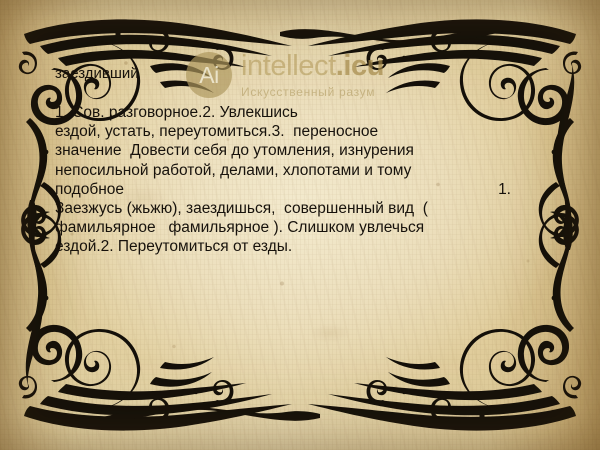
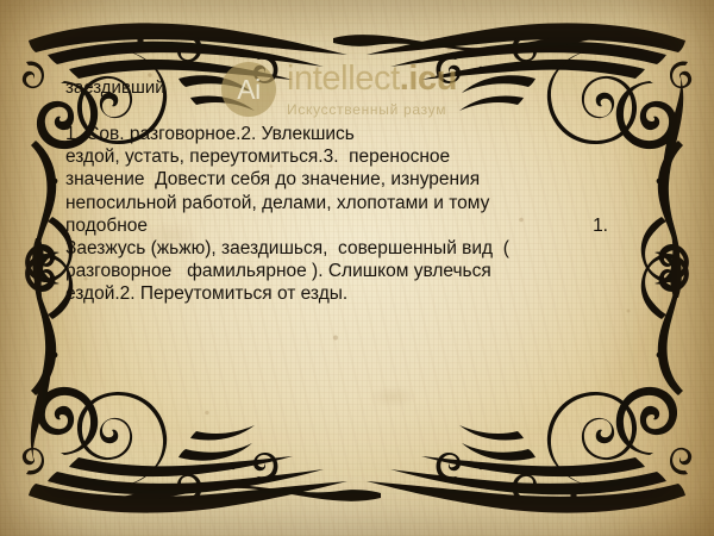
  Ai
  intellect.icu
  Искусственный разум
  заездивший
  1. Сов. разговорное.2. Увлекшись
  ездой, устать, переутомиться.3. переносное
- значение Довести себя до утомления, изнурения
+ значение Довести себя до значение, изнурения
  непосильной работой, делами, хлопотами и тому
  подобное
  1.
  Заезжусь (жьжю), заездишься, совершенный вид (
- фамильярное фамильярное ). Слишком увлечься
+ разговорное фамильярное ). Слишком увлечься
  ездой.2. Переутомиться от езды.
